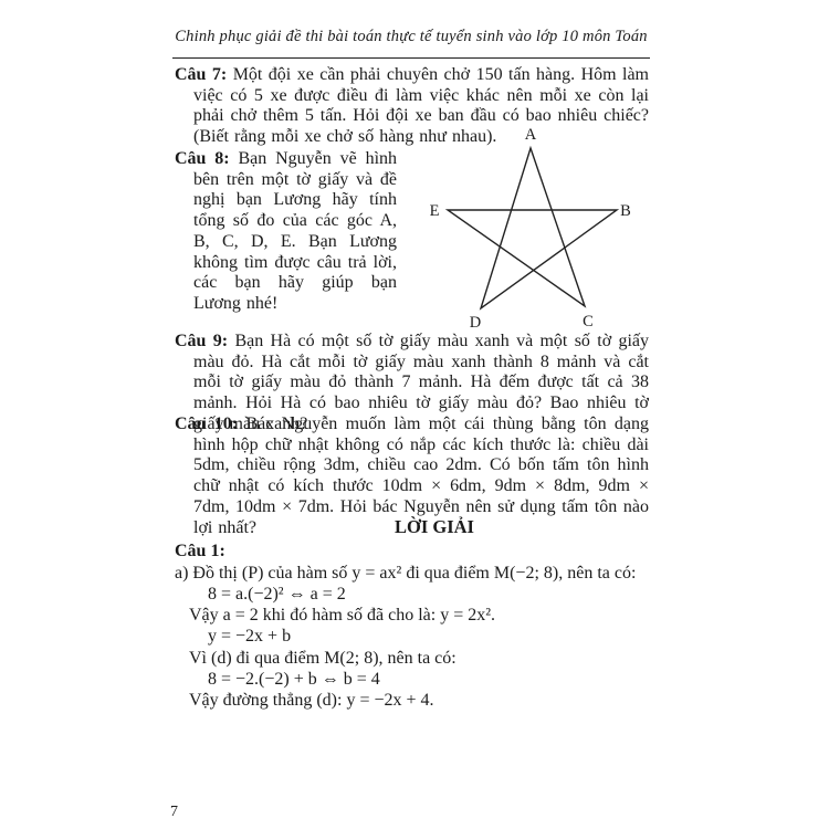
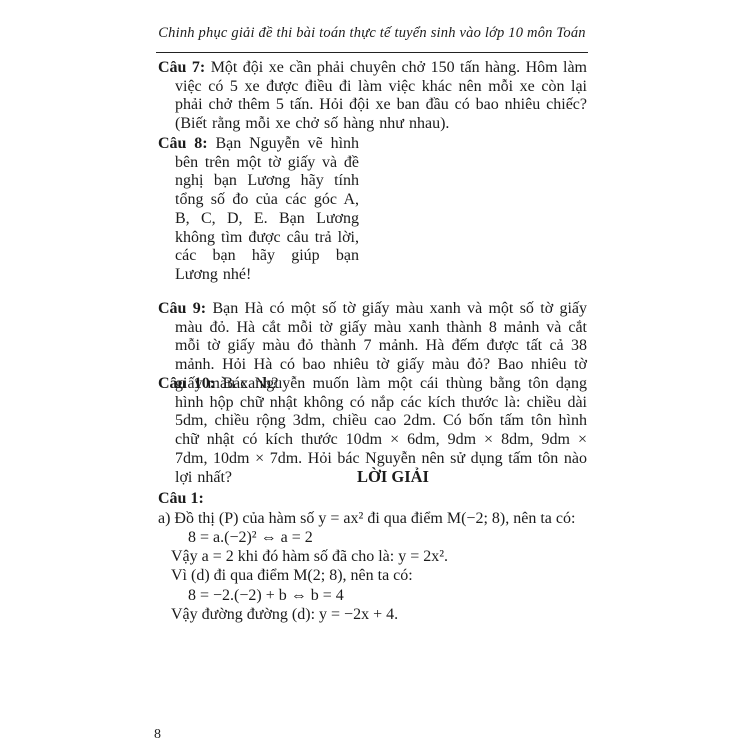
  Chinh phục giải đề thi bài toán thực tế tuyển sinh vào lớp 10 môn Toán
  Câu 7: Một đội xe cần phải chuyên chở 150 tấn hàng. Hôm làm việc có 5 xe được điều đi làm việc khác nên mỗi xe còn lại phải chở thêm 5 tấn. Hỏi đội xe ban đầu có bao nhiêu chiếc? (Biết rằng mỗi xe chở số hàng như nhau).
  Câu 8: Bạn Nguyễn vẽ hình bên trên một tờ giấy và đề nghị bạn Lương hãy tính tổng số đo của các góc A, B, C, D, E. Bạn Lương không tìm được câu trả lời, các bạn hãy giúp bạn Lương nhé!
- A
- B
- C
- D
- E
  Câu 9: Bạn Hà có một số tờ giấy màu xanh và một số tờ giấy màu đỏ. Hà cắt mỗi tờ giấy màu xanh thành 8 mảnh và cắt mỗi tờ giấy màu đỏ thành 7 mảnh. Hà đếm được tất cả 38 mảnh. Hỏi Hà có bao nhiêu tờ giấy màu đỏ? Bao nhiêu tờ giấy màu xanh?
  Câu 10: Bác Nguyễn muốn làm một cái thùng bằng tôn dạng hình hộp chữ nhật không có nắp các kích thước là: chiều dài 5dm, chiều rộng 3dm, chiều cao 2dm. Có bốn tấm tôn hình chữ nhật có kích thước 10dm × 6dm, 9dm × 8dm, 9dm × 7dm, 10dm × 7dm. Hỏi bác Nguyễn nên sử dụng tấm tôn nào lợi nhất?
  LỜI GIẢI
  Câu 1:
  a) Đồ thị (P) của hàm số y = ax² đi qua điểm M(−2; 8), nên ta có:
  8 = a.(−2)² ⇔ a = 2
  Vậy a = 2 khi đó hàm số đã cho là: y = 2x².
- y = −2x + b
  Vì (d) đi qua điểm M(2; 8), nên ta có:
  8 = −2.(−2) + b ⇔ b = 4
- Vậy đường thẳng (d): y = −2x + 4.
+ Vậy đường đường (d): y = −2x + 4.
- 7
+ 8
